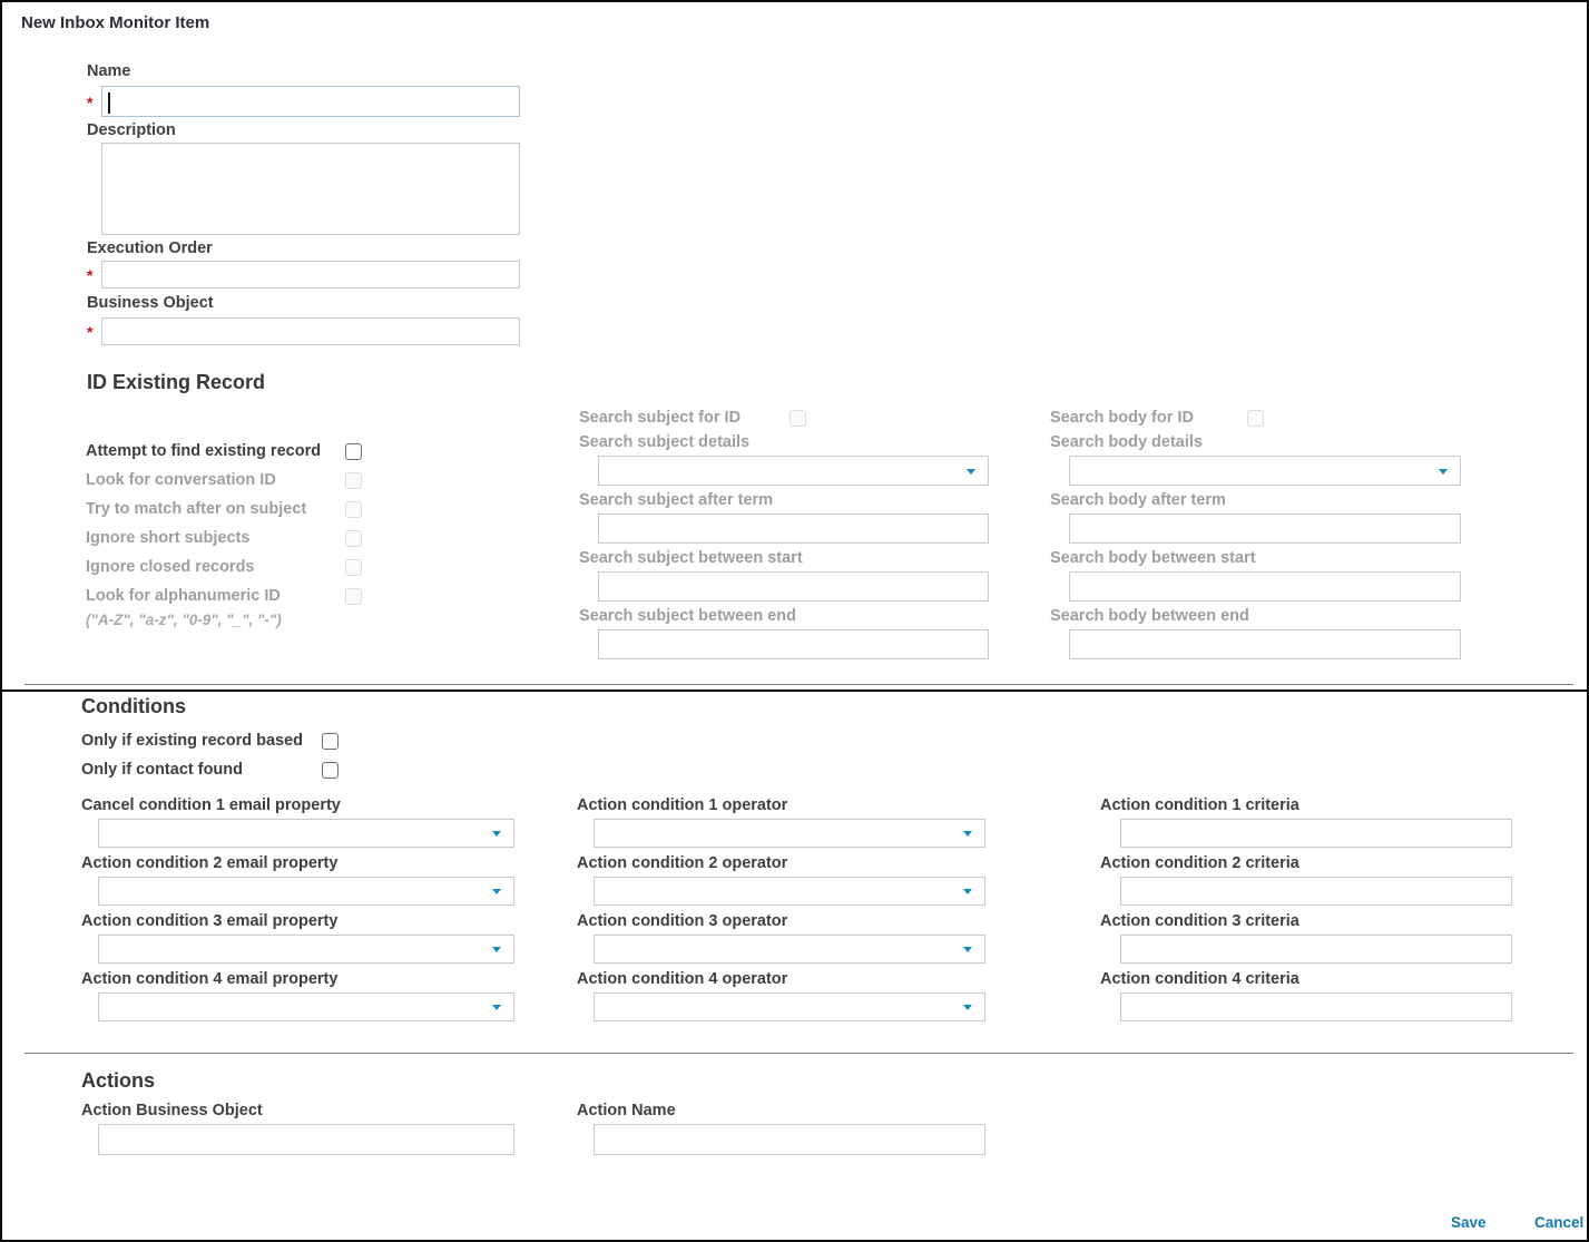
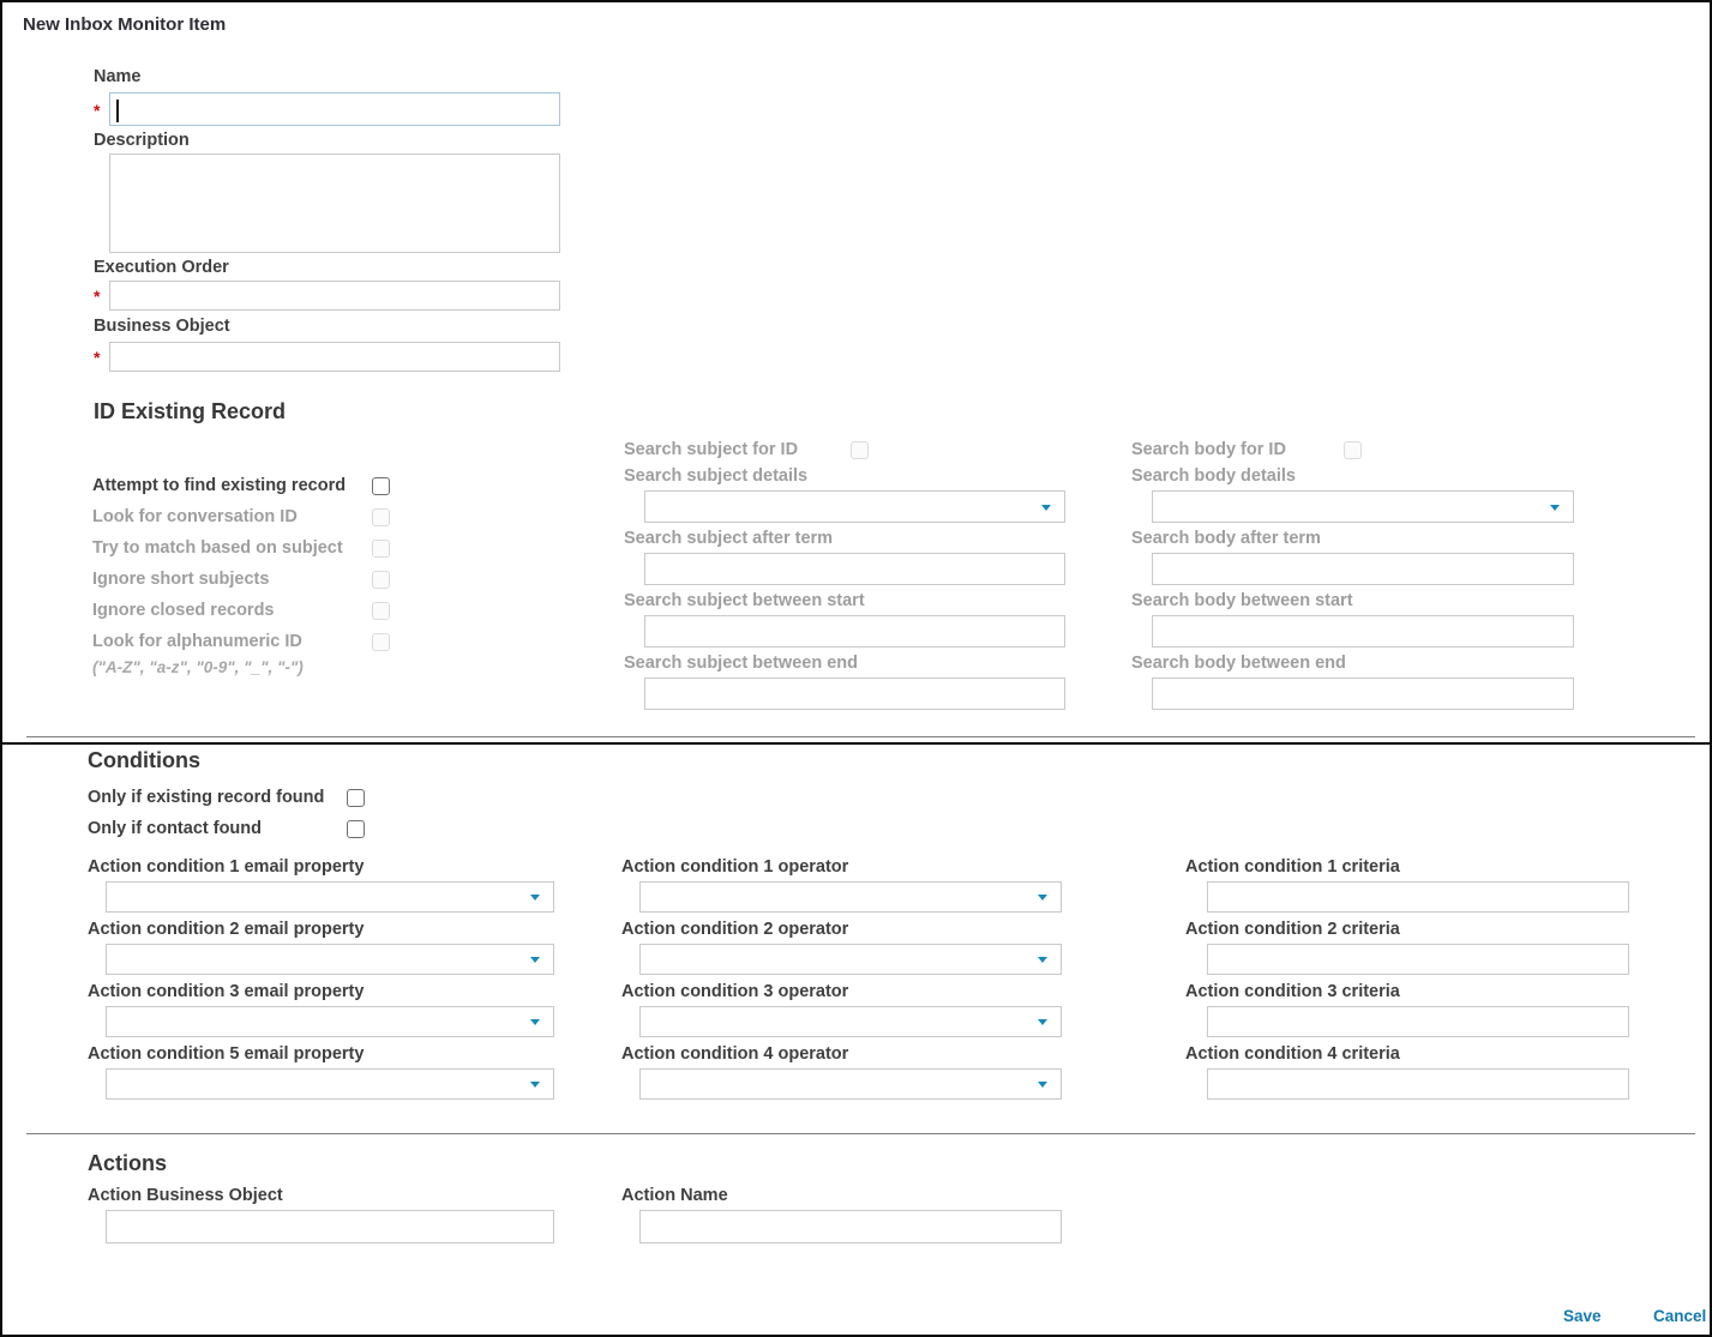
  New Inbox Monitor Item
  Name
  *
  Description
  Execution Order
  *
  Business Object
  *
  ID Existing Record
  Attempt to find existing record
  Look for conversation ID
- Try to match after on subject
+ Try to match based on subject
  Ignore short subjects
  Ignore closed records
  Look for alphanumeric ID
  ("A-Z", "a-z", "0-9", "_", "-")
  Search subject for ID
  Search subject details
  Search subject after term
  Search subject between start
  Search subject between end
  Search body for ID
  Search body details
  Search body after term
  Search body between start
  Search body between end
  Conditions
- Only if existing record based
+ Only if existing record found
  Only if contact found
- Cancel condition 1 email property
+ Action condition 1 email property
  Action condition 1 operator
  Action condition 1 criteria
  Action condition 2 email property
  Action condition 2 operator
  Action condition 2 criteria
  Action condition 3 email property
  Action condition 3 operator
  Action condition 3 criteria
- Action condition 4 email property
+ Action condition 5 email property
  Action condition 4 operator
  Action condition 4 criteria
  Actions
  Action Business Object
  Action Name
  Save
  Cancel
